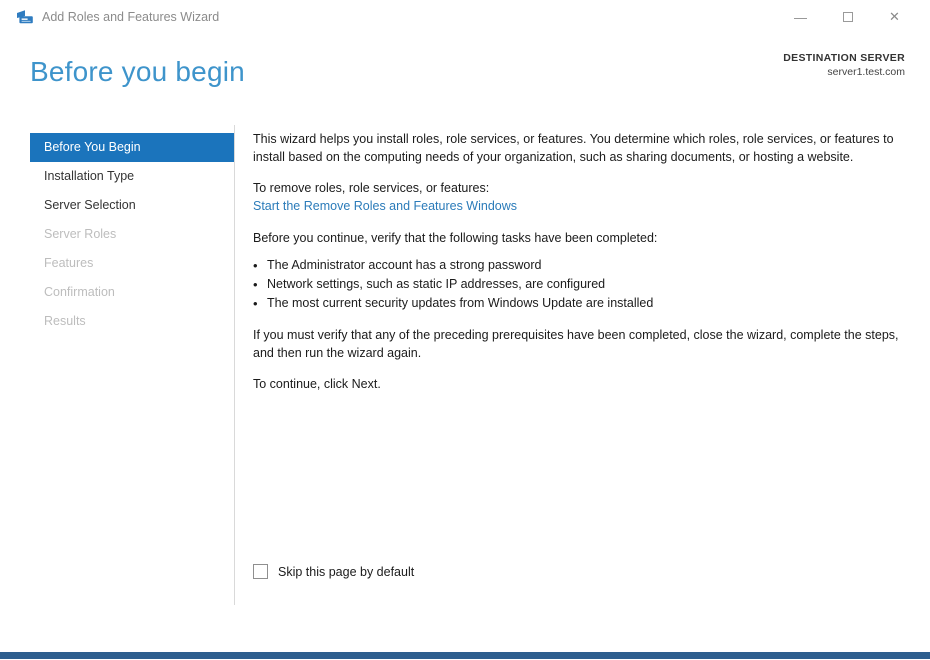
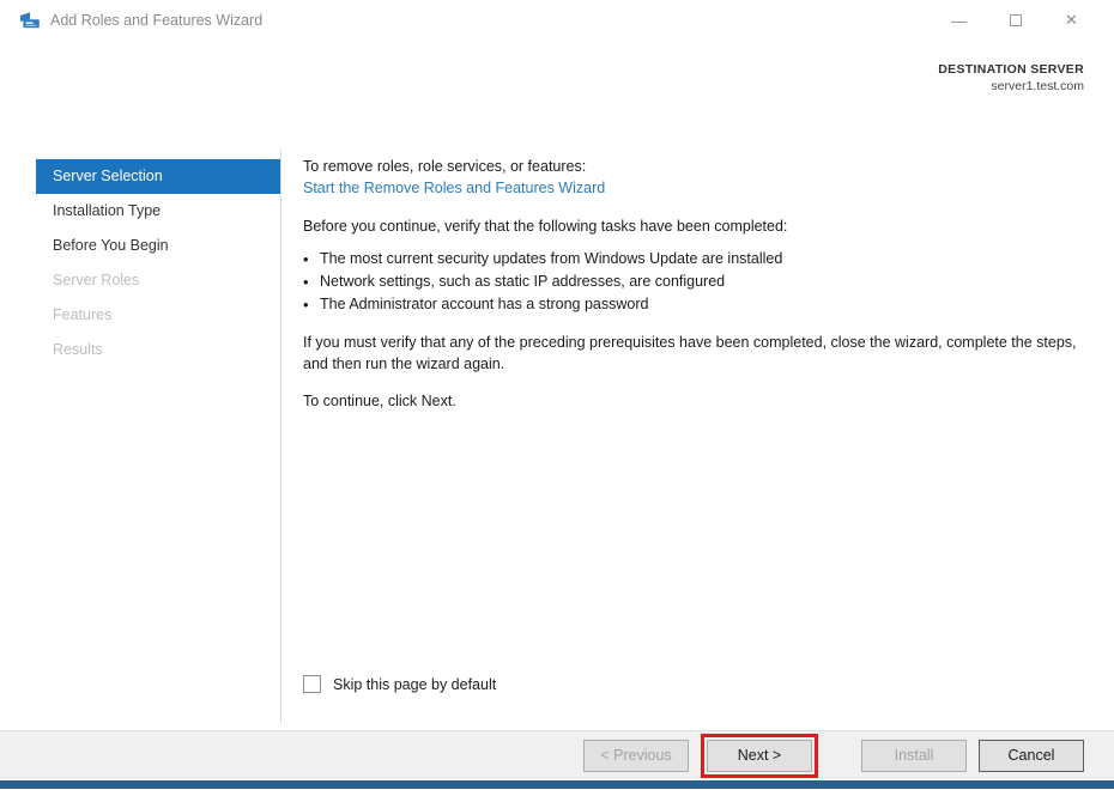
  Add Roles and Features Wizard
  —
  ✕
- Before you begin
  DESTINATION SERVER
  server1.test.com
- Before You Begin
+ Server Selection
  Installation Type
- Server Selection
+ Before You Begin
  Server Roles
  Features
- Confirmation
  Results
- This wizard helps you install roles, role services, or features. You determine which roles, role services, or features to install based on the computing needs of your organization, such as sharing documents, or hosting a website.
  To remove roles, role services, or features:
- Start the Remove Roles and Features Windows
+ Start the Remove Roles and Features Wizard
  Before you continue, verify that the following tasks have been completed:
  •
- The Administrator account has a strong password
+ The most current security updates from Windows Update are installed
  •
  Network settings, such as static IP addresses, are configured
  •
- The most current security updates from Windows Update are installed
+ The Administrator account has a strong password
  If you must verify that any of the preceding prerequisites have been completed, close the wizard, complete the steps, and then run the wizard again.
  To continue, click Next.
  Skip this page by default
+ < Previous
+ Next >
+ Install
+ Cancel
